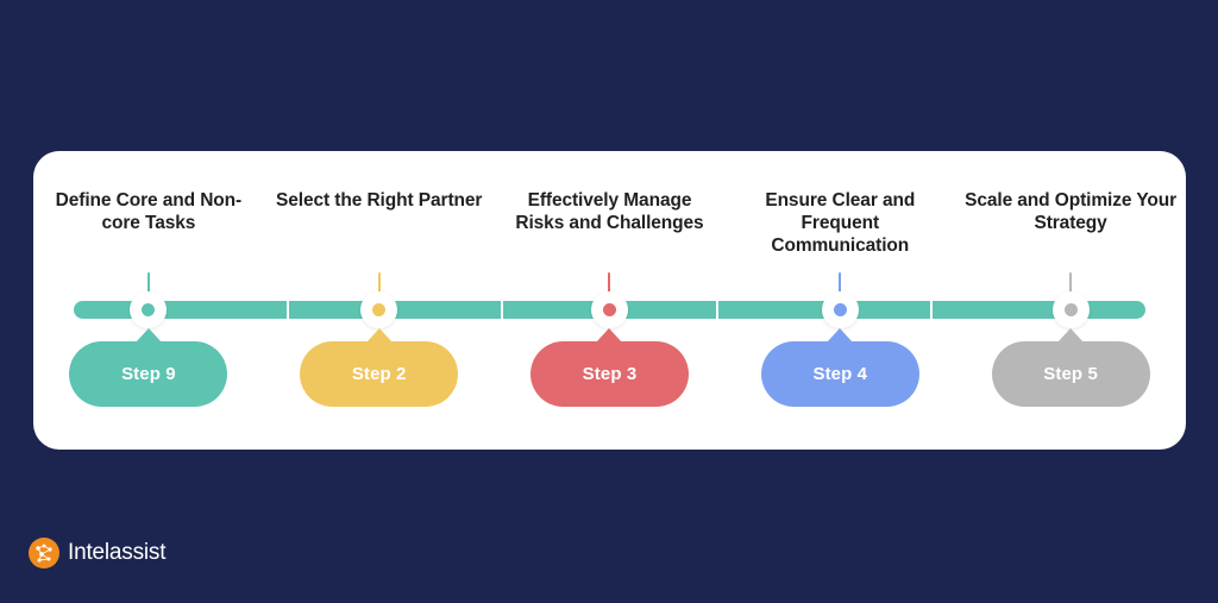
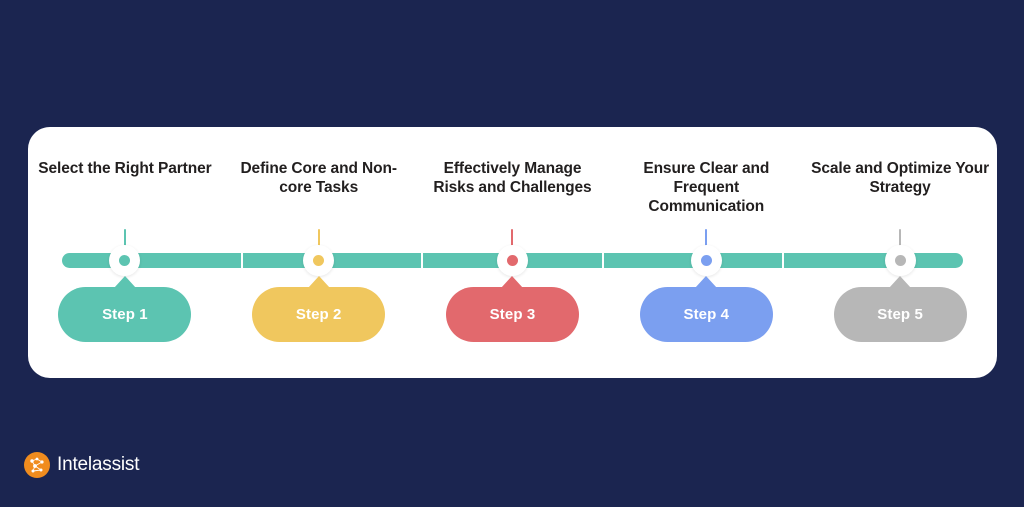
- Define Core and Non-core Tasks
+ Select the Right Partner
- Step 9
+ Step 1
- Select the Right Partner
+ Define Core and Non-core Tasks
  Step 2
  Effectively Manage Risks and Challenges
  Step 3
  Ensure Clear and Frequent Communication
  Step 4
  Scale and Optimize Your Strategy
  Step 5
  Intelassist
